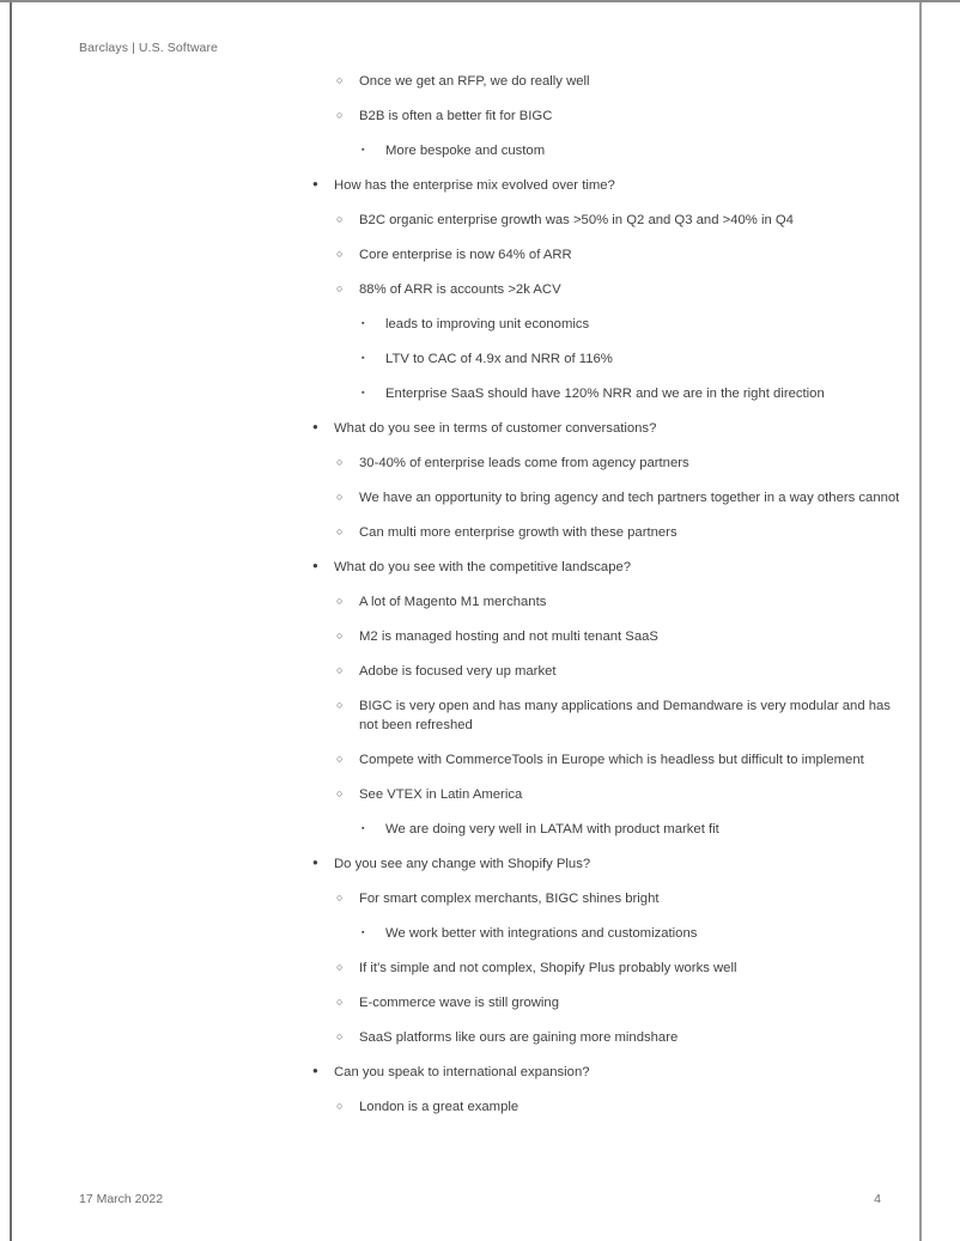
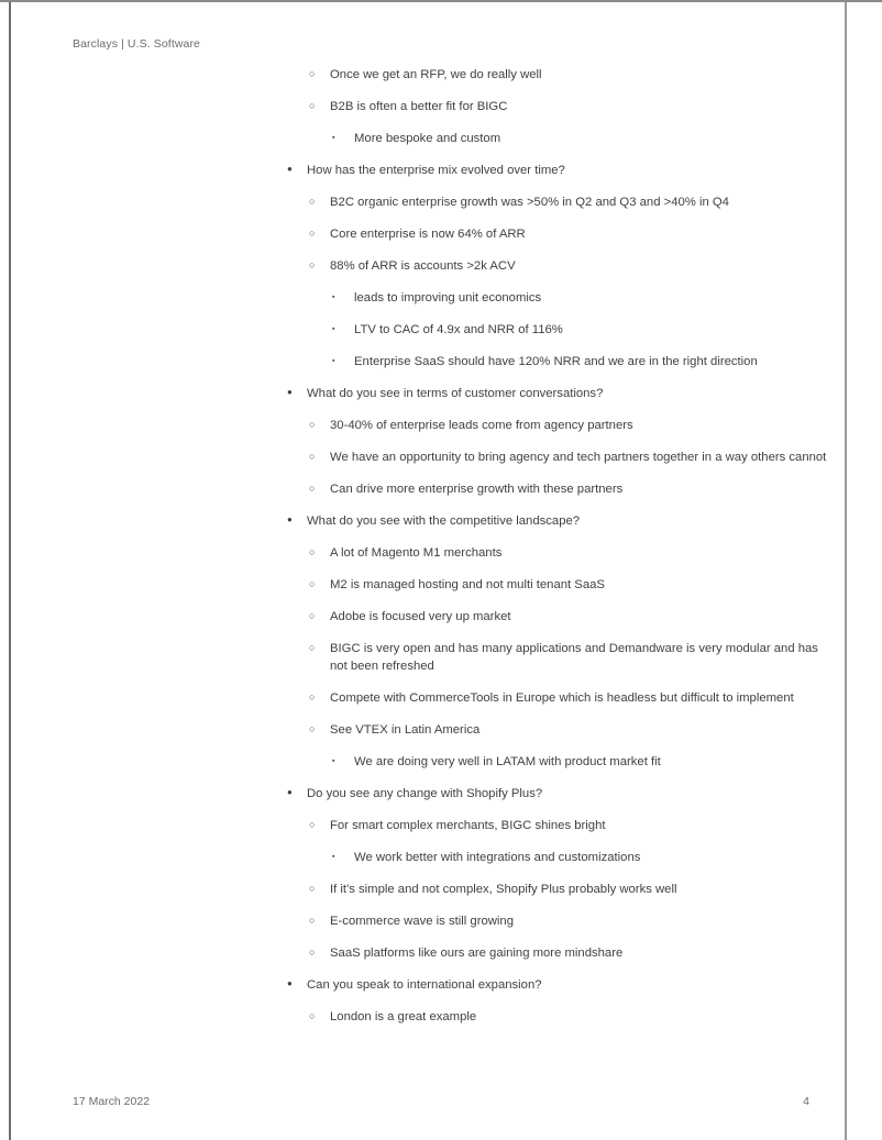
  Barclays | U.S. Software
  ○
  Once we get an RFP, we do really well
  ○
  B2B is often a better fit for BIGC
  More bespoke and custom
  ●
  How has the enterprise mix evolved over time?
  ○
  B2C organic enterprise growth was >50% in Q2 and Q3 and >40% in Q4
  ○
  Core enterprise is now 64% of ARR
  ○
  88% of ARR is accounts >2k ACV
  leads to improving unit economics
  LTV to CAC of 4.9x and NRR of 116%
  Enterprise SaaS should have 120% NRR and we are in the right direction
  ●
  What do you see in terms of customer conversations?
  ○
  30-40% of enterprise leads come from agency partners
  ○
  We have an opportunity to bring agency and tech partners together in a way others cannot
  ○
- Can multi more enterprise growth with these partners
+ Can drive more enterprise growth with these partners
  ●
  What do you see with the competitive landscape?
  ○
  A lot of Magento M1 merchants
  ○
  M2 is managed hosting and not multi tenant SaaS
  ○
  Adobe is focused very up market
  ○
  BIGC is very open and has many applications and Demandware is very modular and has not been refreshed
  ○
  Compete with CommerceTools in Europe which is headless but difficult to implement
  ○
  See VTEX in Latin America
  We are doing very well in LATAM with product market fit
  ●
  Do you see any change with Shopify Plus?
  ○
  For smart complex merchants, BIGC shines bright
  We work better with integrations and customizations
  ○
  If it's simple and not complex, Shopify Plus probably works well
  ○
  E-commerce wave is still growing
  ○
  SaaS platforms like ours are gaining more mindshare
  ●
  Can you speak to international expansion?
  ○
  London is a great example
  17 March 2022
  4
